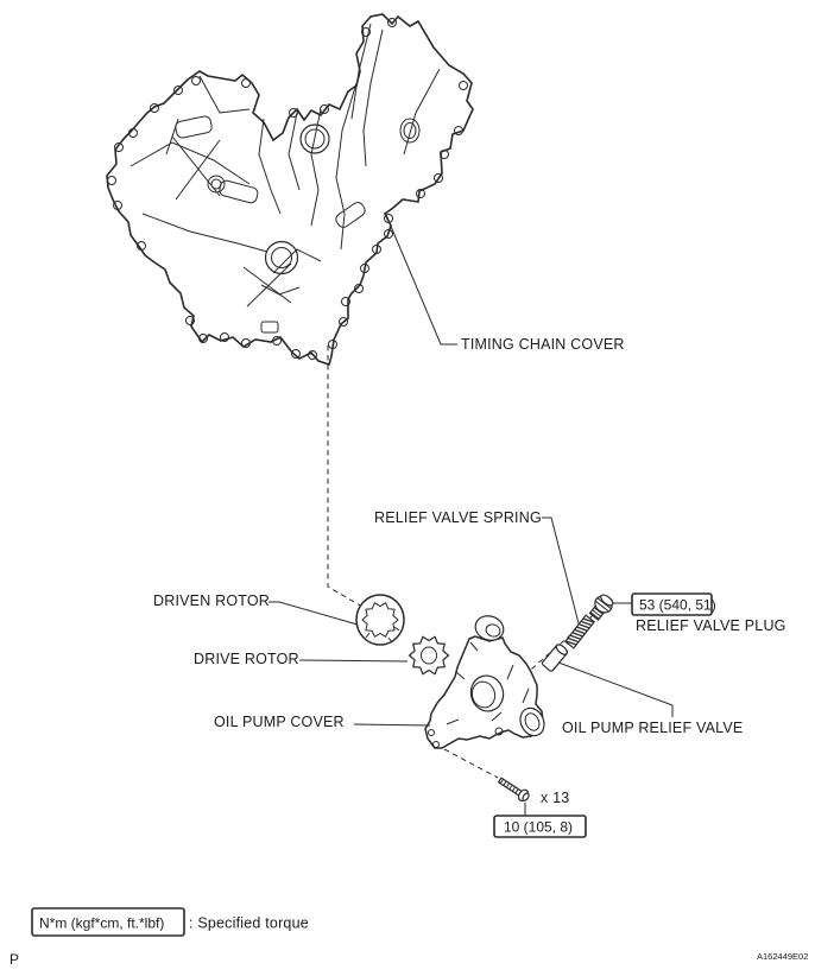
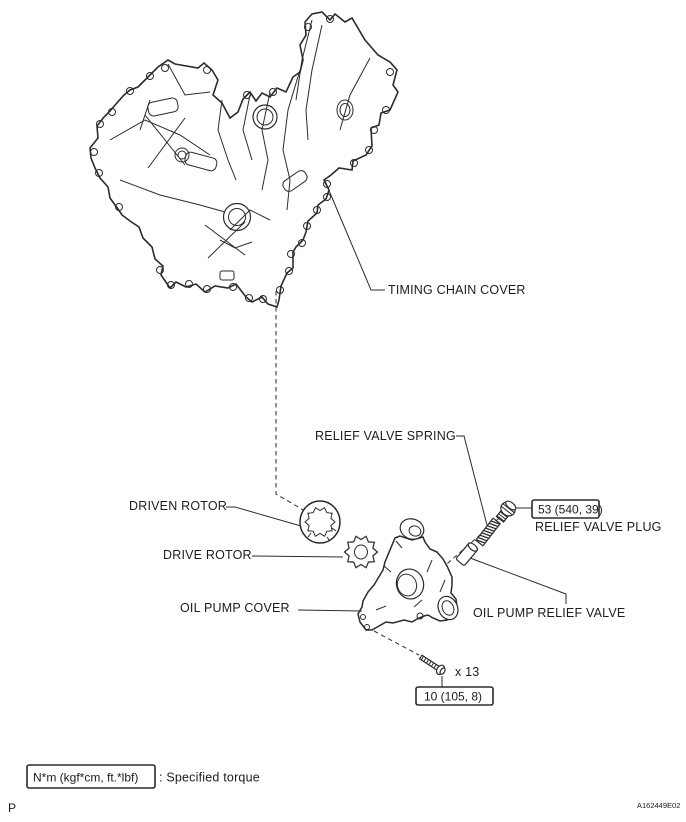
  TIMING CHAIN COVER
  RELIEF VALVE SPRING
  RELIEF VALVE PLUG
  DRIVEN ROTOR
  DRIVE ROTOR
  OIL PUMP COVER
  OIL PUMP RELIEF VALVE
  x 13
- 53 (540, 51)
+ 53 (540, 39)
  10 (105, 8)
  N*m (kgf*cm, ft.*lbf)
  : Specified torque
  P
  A162449E02
